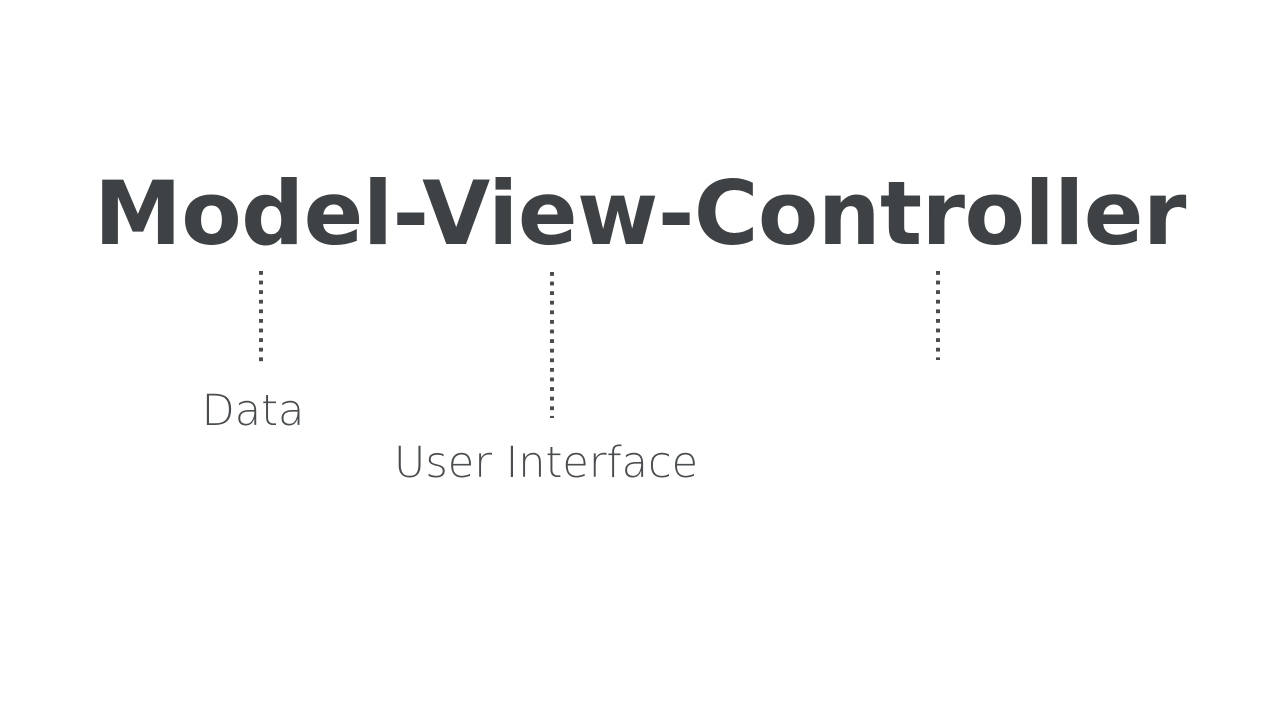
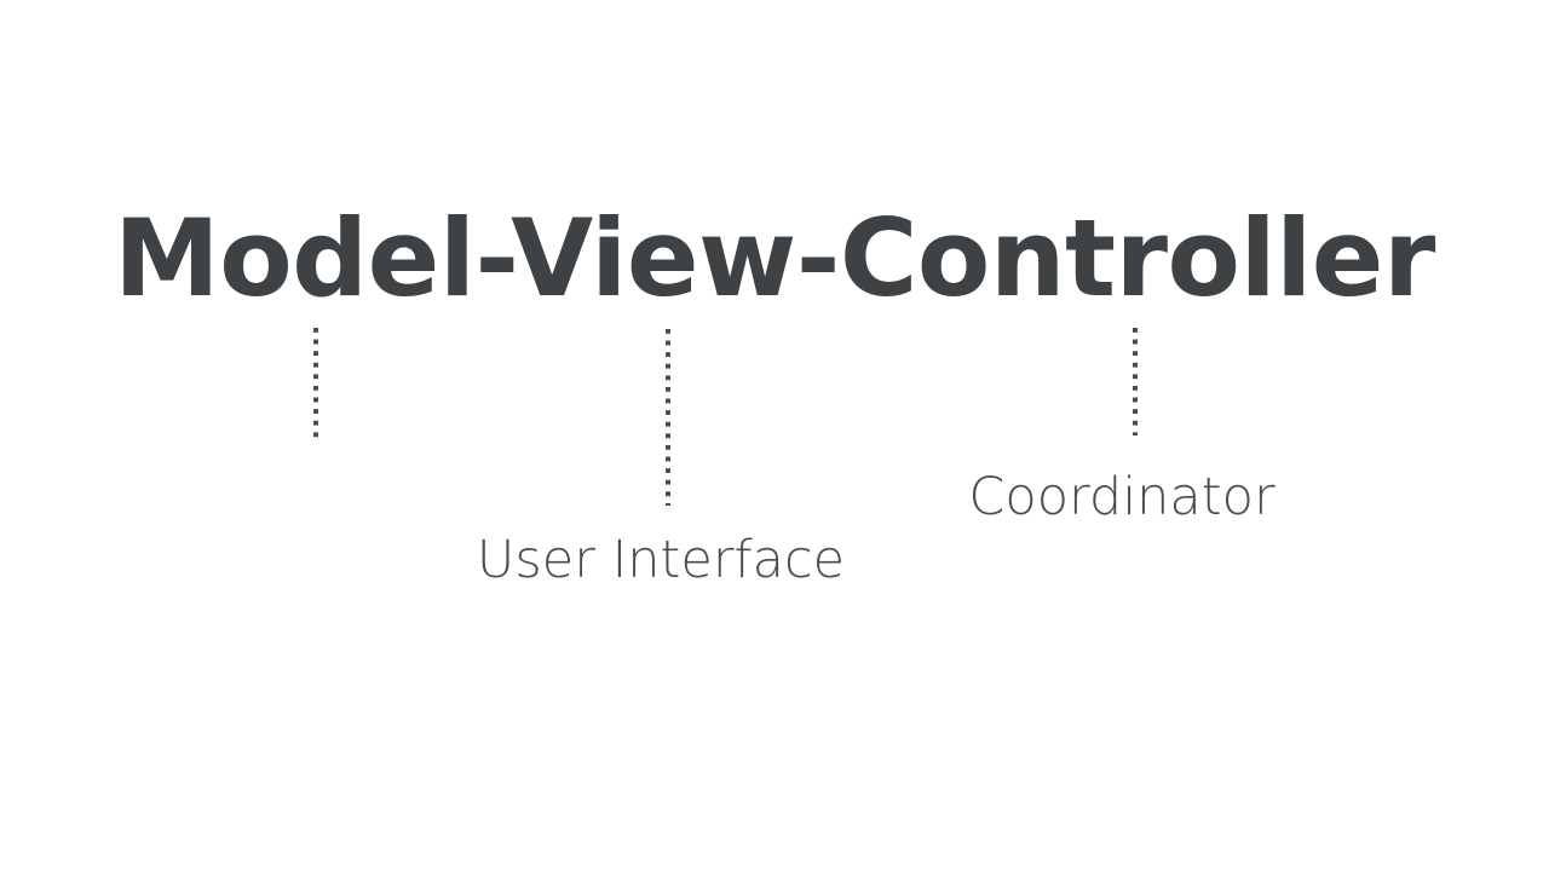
  Model-View-Controller
- Data
  User Interface
+ Coordinator
